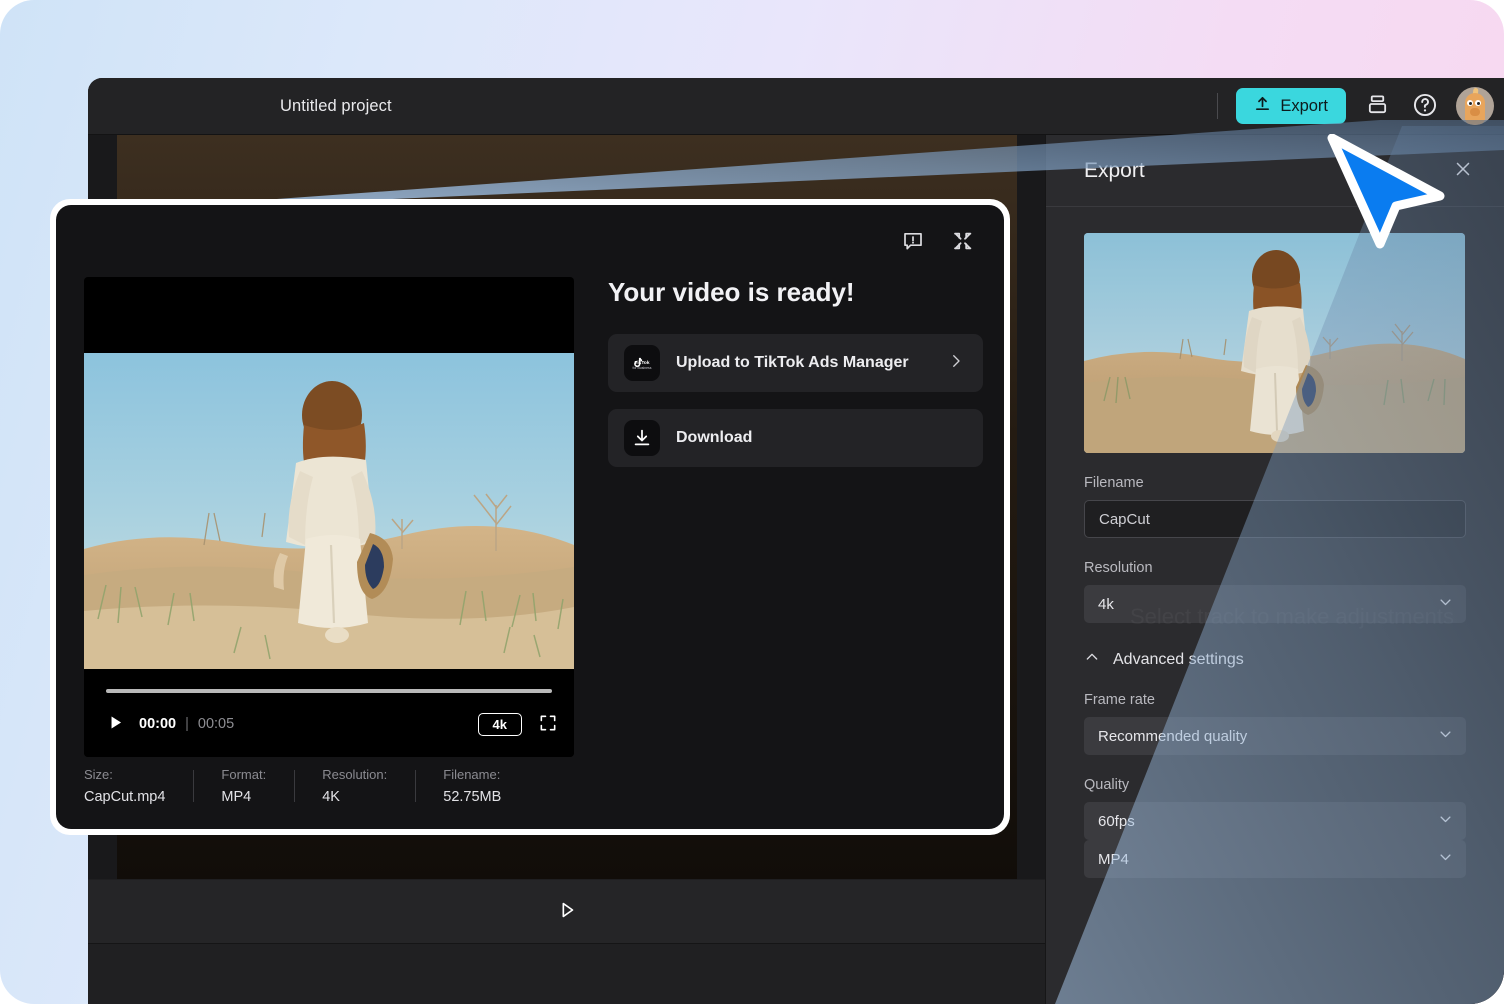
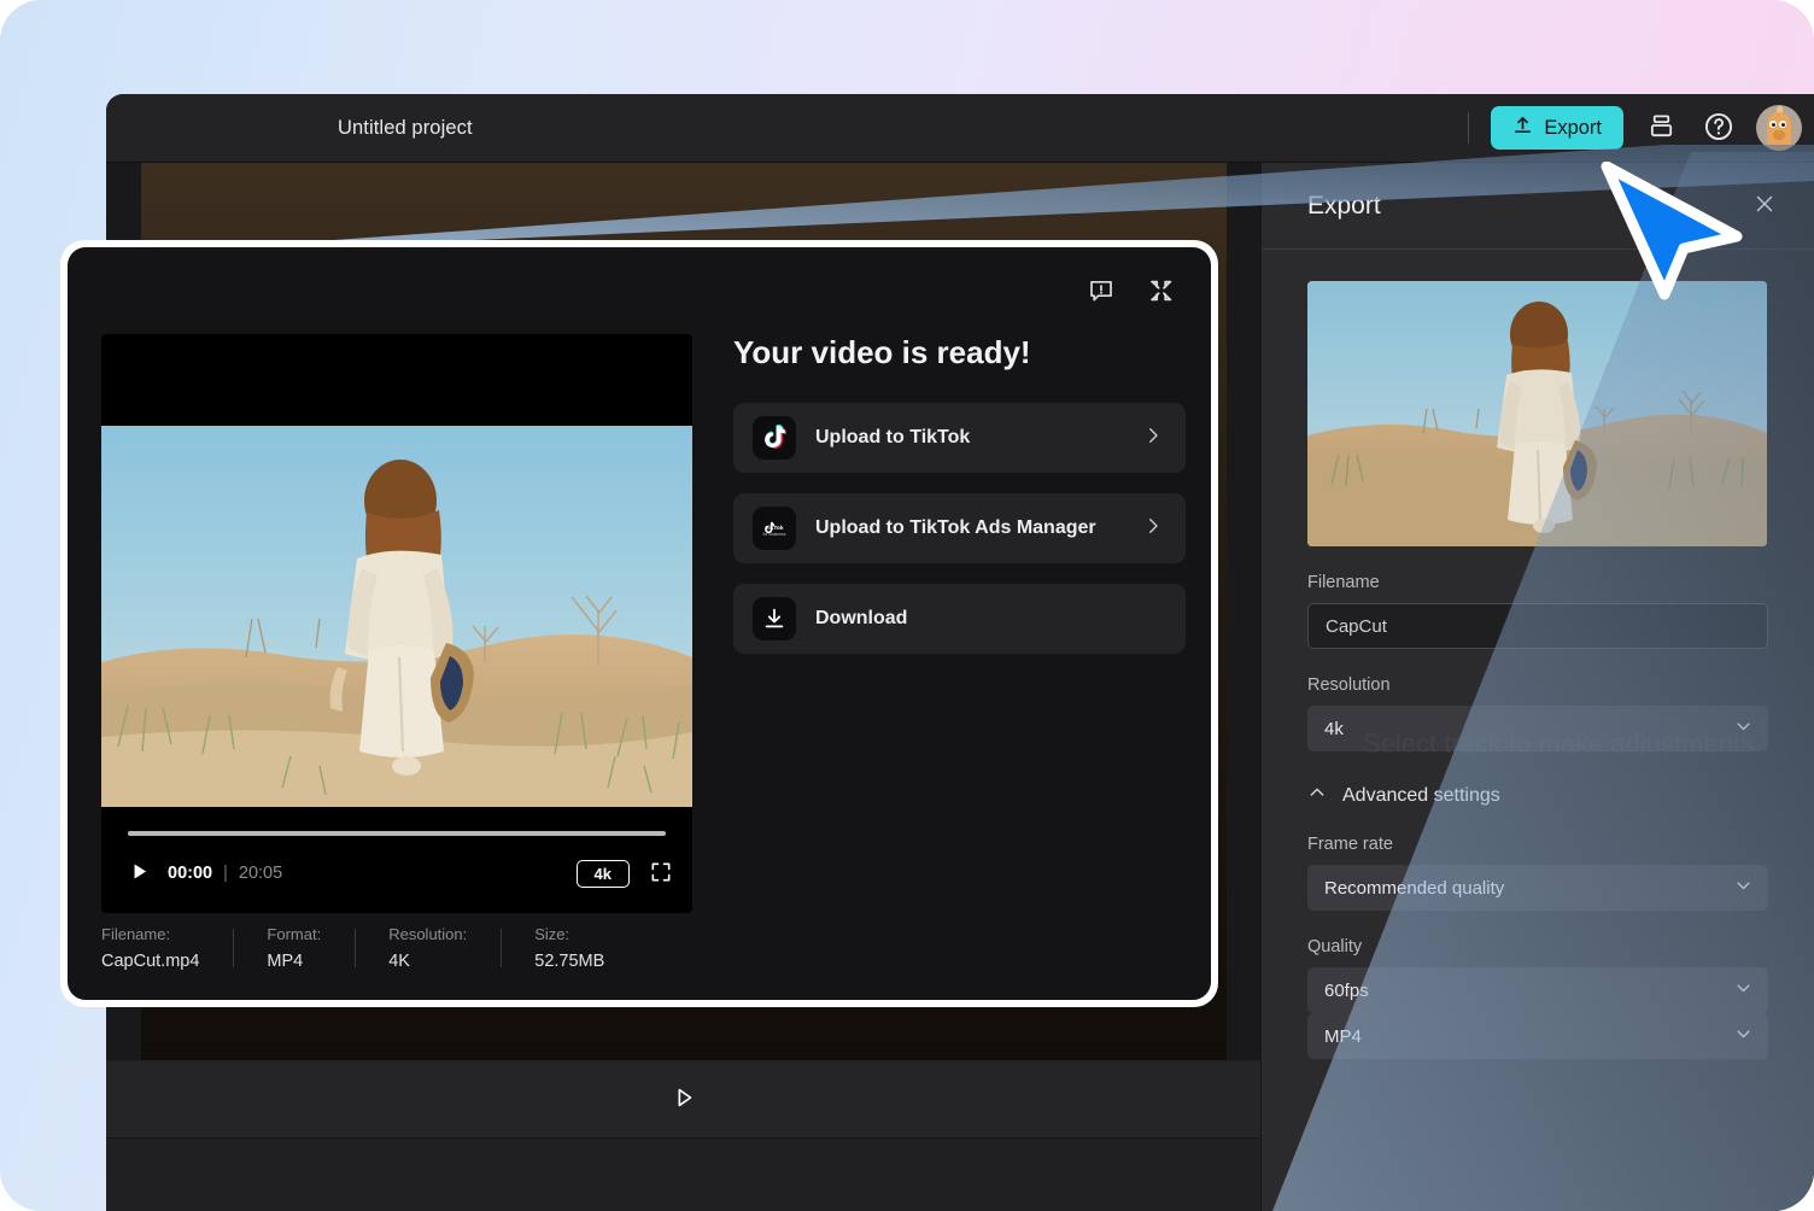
  Untitled project
  Export
  Export
  Filename
  CapCut
  Resolution
  4k
  Advanced settings
  Frame rate
  Recommended quality
  Quality
  60fps
  MP4
  Select track to make adjustments
  00:00
  |
- 00:05
+ 20:05
  4k
  Your video is ready!
+ Upload to TikTok
  Upload to TikTok Ads Manager
  Download
- Size:
+ Filename:
  CapCut.mp4
  Format:
  MP4
  Resolution:
  4K
- Filename:
+ Size:
  52.75MB
